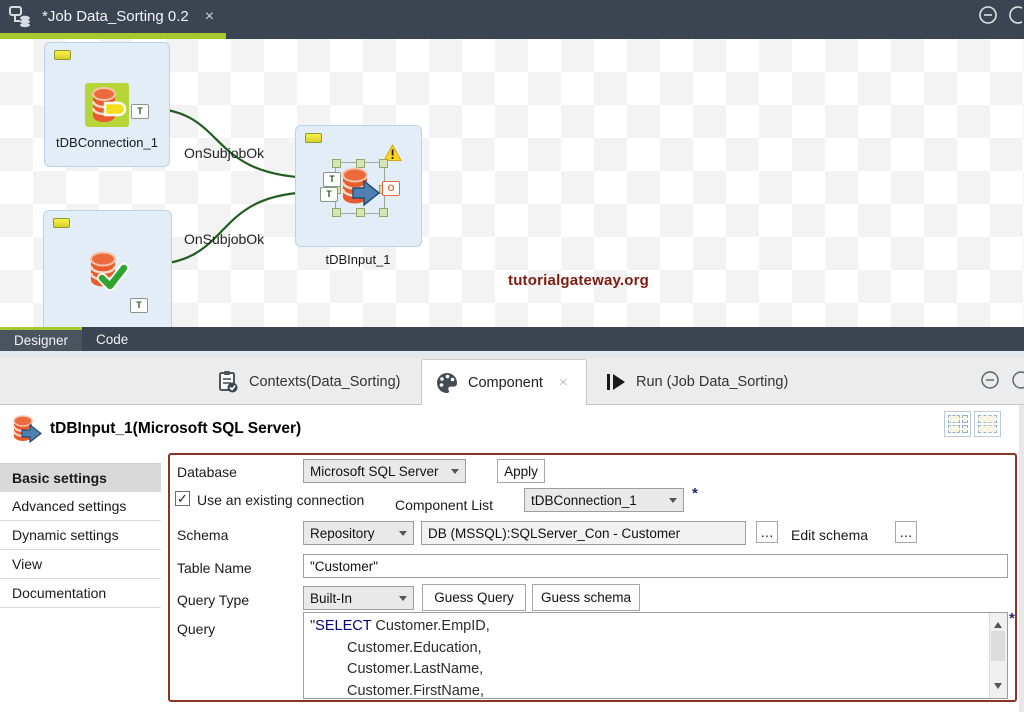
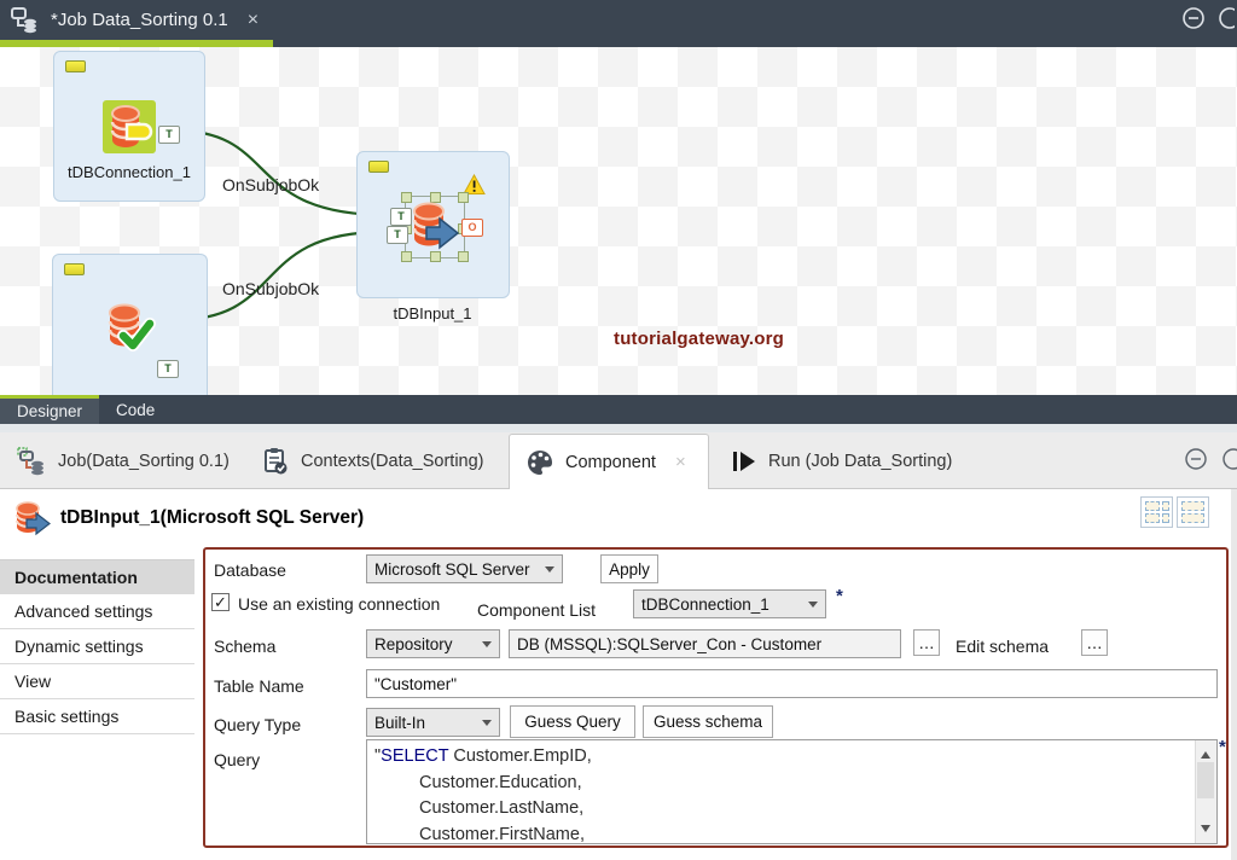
- *Job Data_Sorting 0.2
+ *Job Data_Sorting 0.1
  ×
  T
  tDBConnection_1
  T
  T
  T
  O
  tDBInput_1
  OnSubjobOk
  OnSubjobOk
  tutorialgateway.org
  Designer
  Code
+ Job(Data_Sorting 0.1)
  Contexts(Data_Sorting)
  Component
  ×
  Run (Job Data_Sorting)
  tDBInput_1(Microsoft SQL Server)
- Basic settings
+ Documentation
  Advanced settings
  Dynamic settings
  View
- Documentation
+ Basic settings
  Database
  Microsoft SQL Server
  Apply
  ✓
  Use an existing connection
  Component List
  tDBConnection_1
  *
  Schema
  Repository
  DB (MSSQL):SQLServer_Con - Customer
  …
  Edit schema
  …
  Table Name
  "Customer"
  Query Type
  Built-In
  Guess Query
  Guess schema
  Query
  "SELECT Customer.EmpID,
  Customer.Education,
  Customer.LastName,
  Customer.FirstName,
  *
